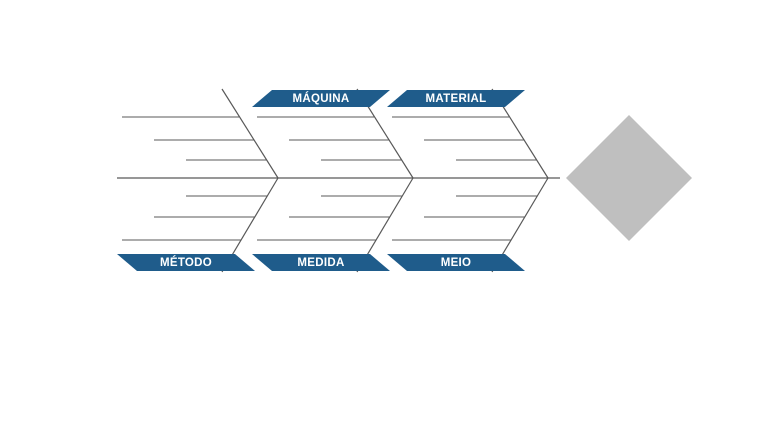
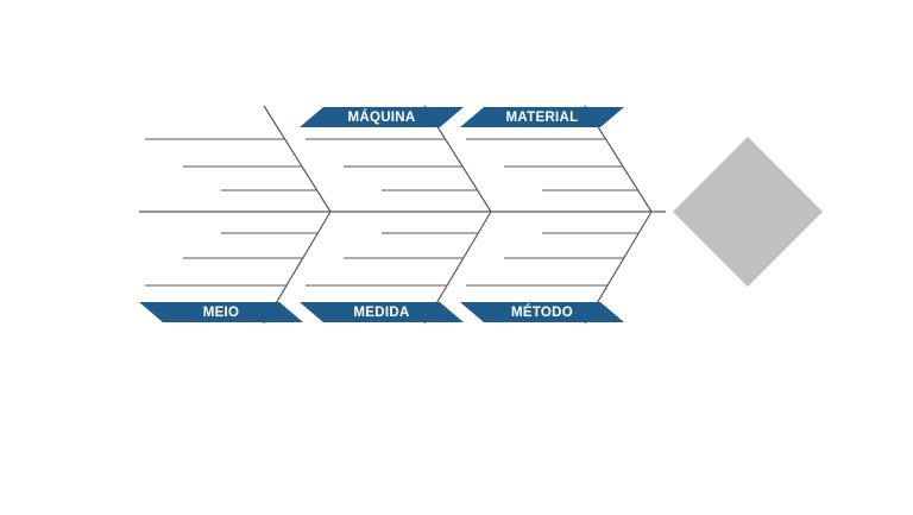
  MÁQUINA
  MATERIAL
- MÉTODO
+ MEIO
  MEDIDA
- MEIO
+ MÉTODO
